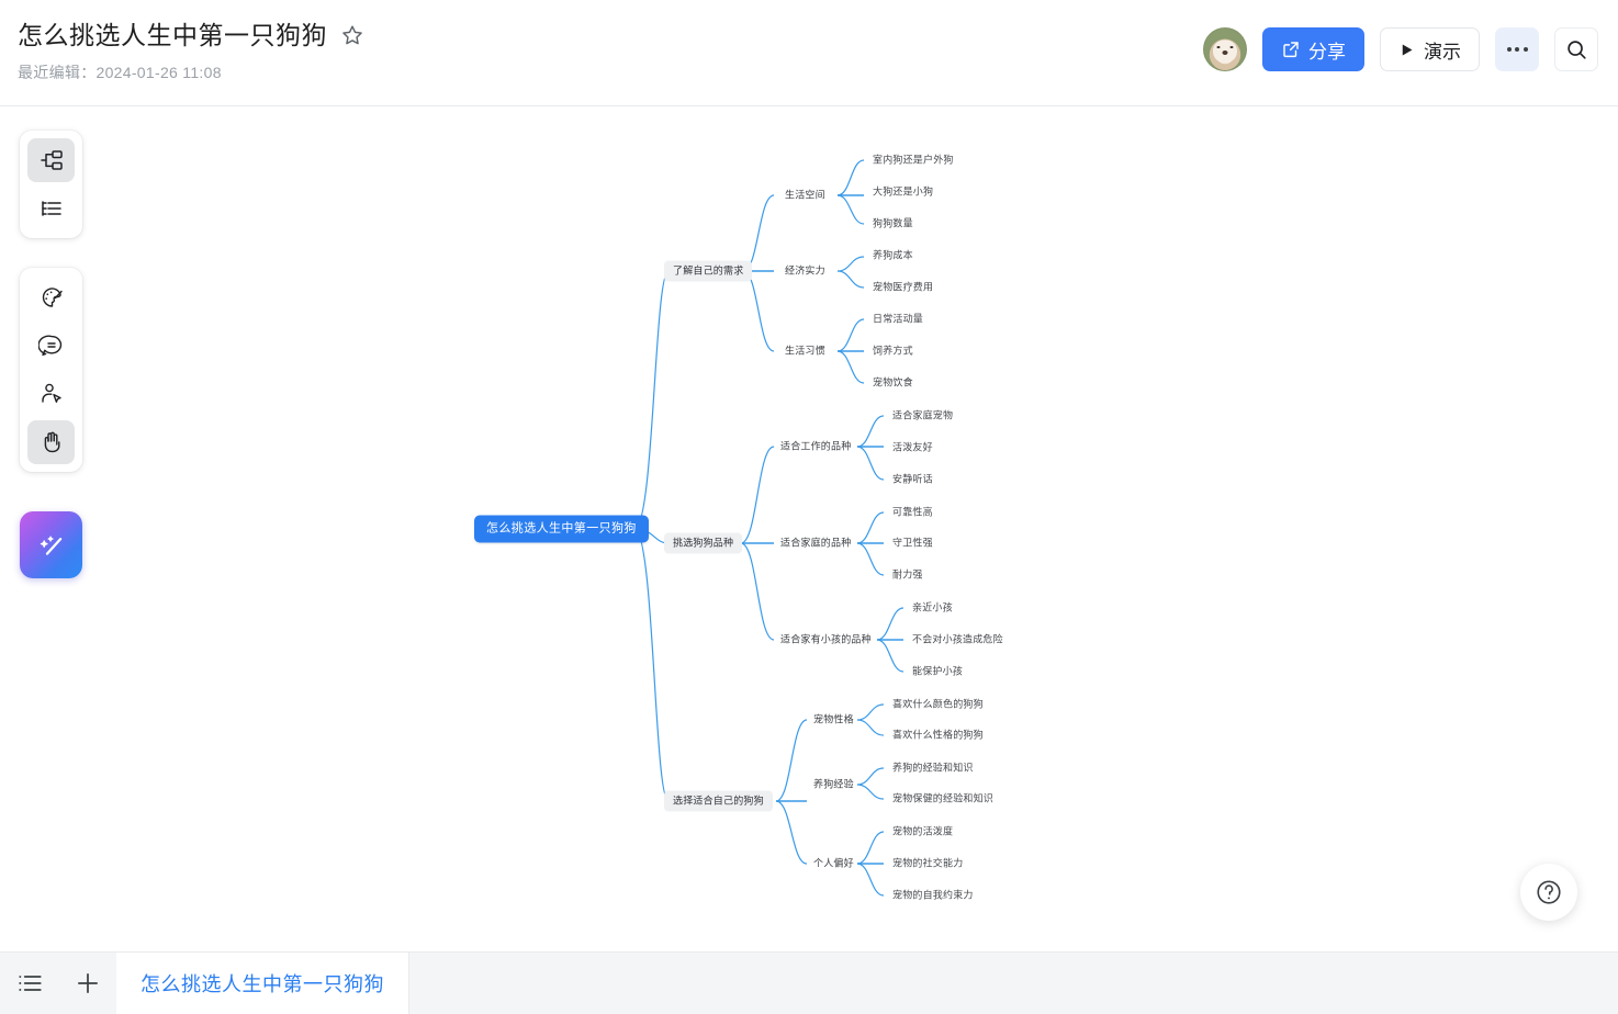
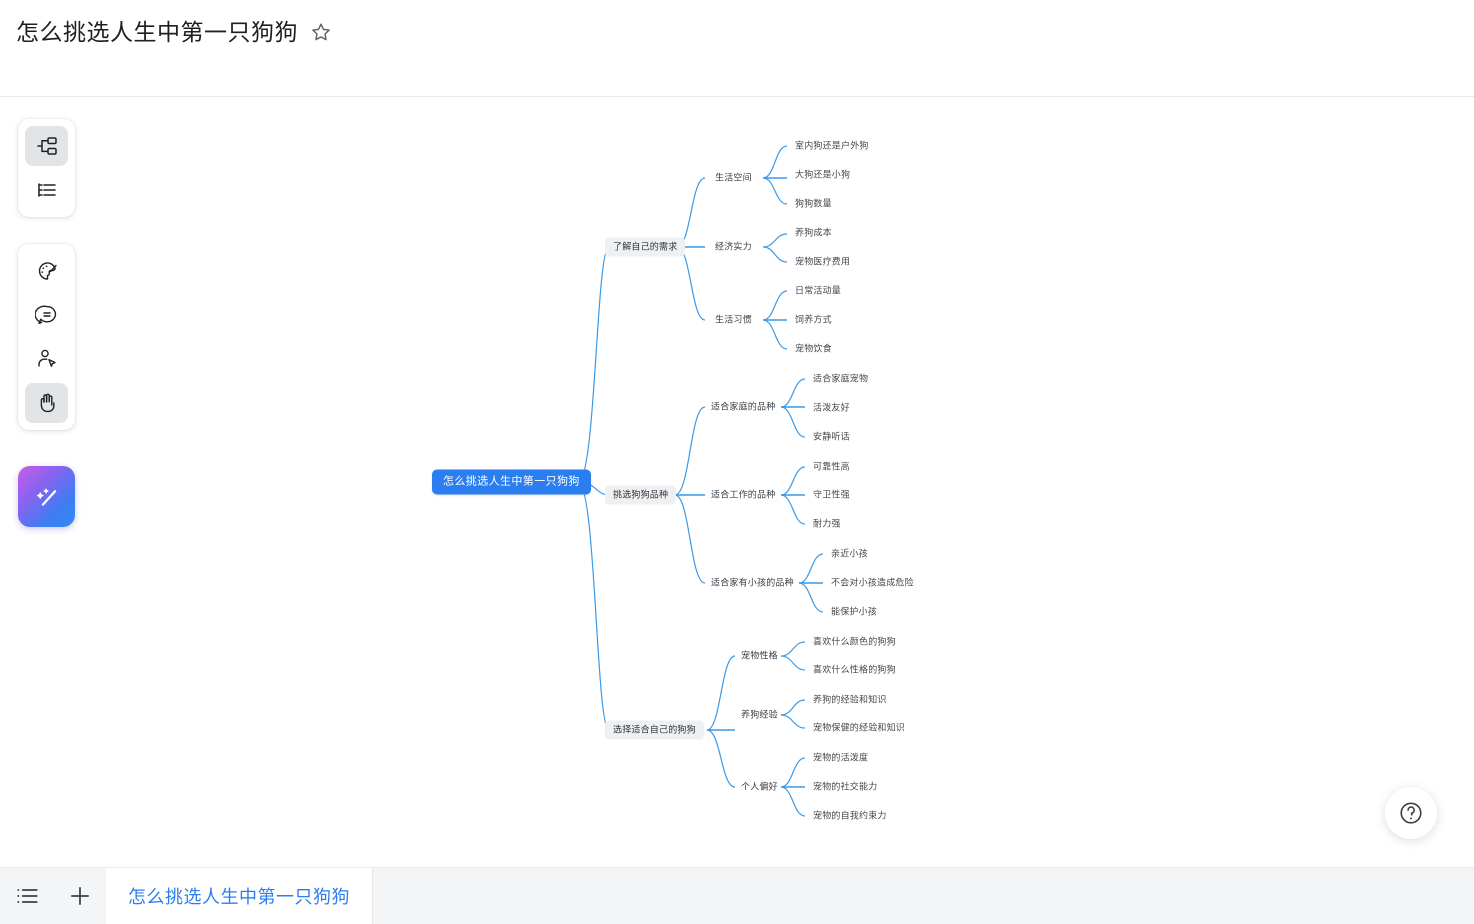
  怎么挑选人生中第一只狗狗
- 最近编辑：2024-01-26 11:08
- 分享
- 演示
  怎么挑选人生中第一只狗狗
  了解自己的需求
  生活空间
  室内狗还是户外狗
  大狗还是小狗
  狗狗数量
  经济实力
  养狗成本
  宠物医疗费用
  生活习惯
  日常活动量
  饲养方式
  宠物饮食
  挑选狗狗品种
- 适合工作的品种
+ 适合家庭的品种
  适合家庭宠物
  活泼友好
  安静听话
- 适合家庭的品种
+ 适合工作的品种
  可靠性高
  守卫性强
  耐力强
  适合家有小孩的品种
  亲近小孩
  不会对小孩造成危险
  能保护小孩
  选择适合自己的狗狗
  宠物性格
  喜欢什么颜色的狗狗
  喜欢什么性格的狗狗
  养狗经验
  养狗的经验和知识
  宠物保健的经验和知识
  个人偏好
  宠物的活泼度
  宠物的社交能力
  宠物的自我约束力
  怎么挑选人生中第一只狗狗
